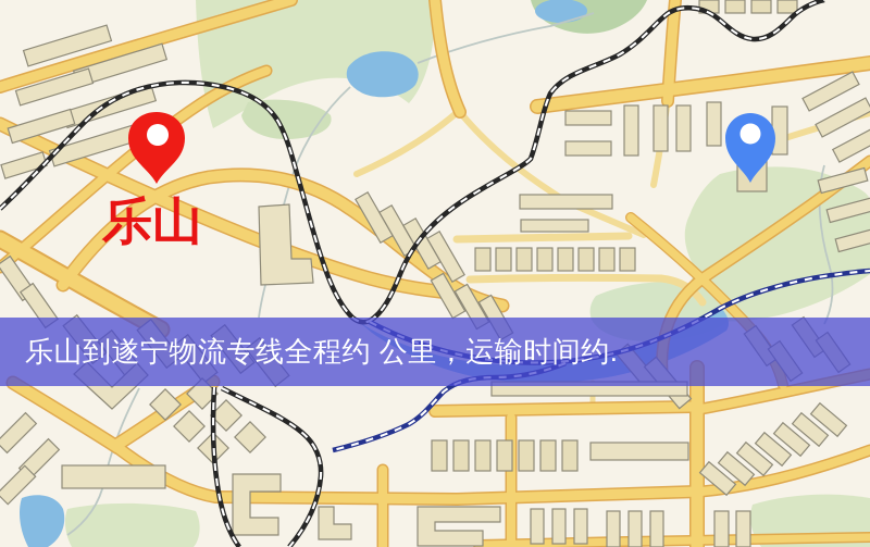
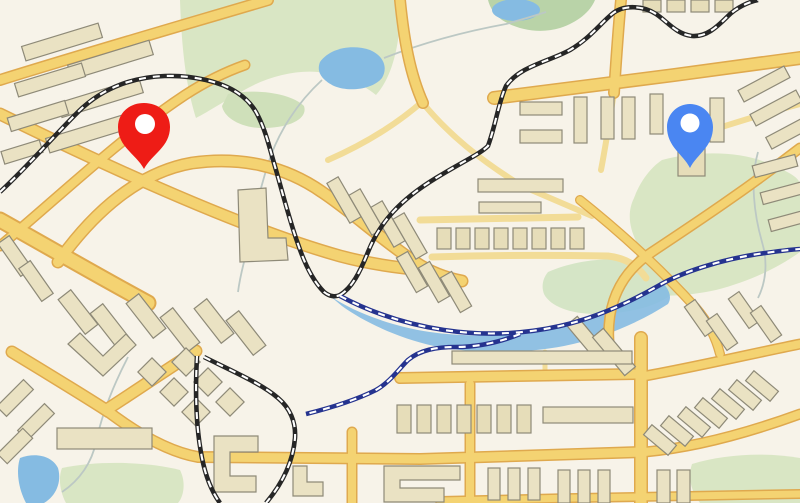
- 乐山到遂宁物流专线全程约 公里，运输时间约.
- 乐山
